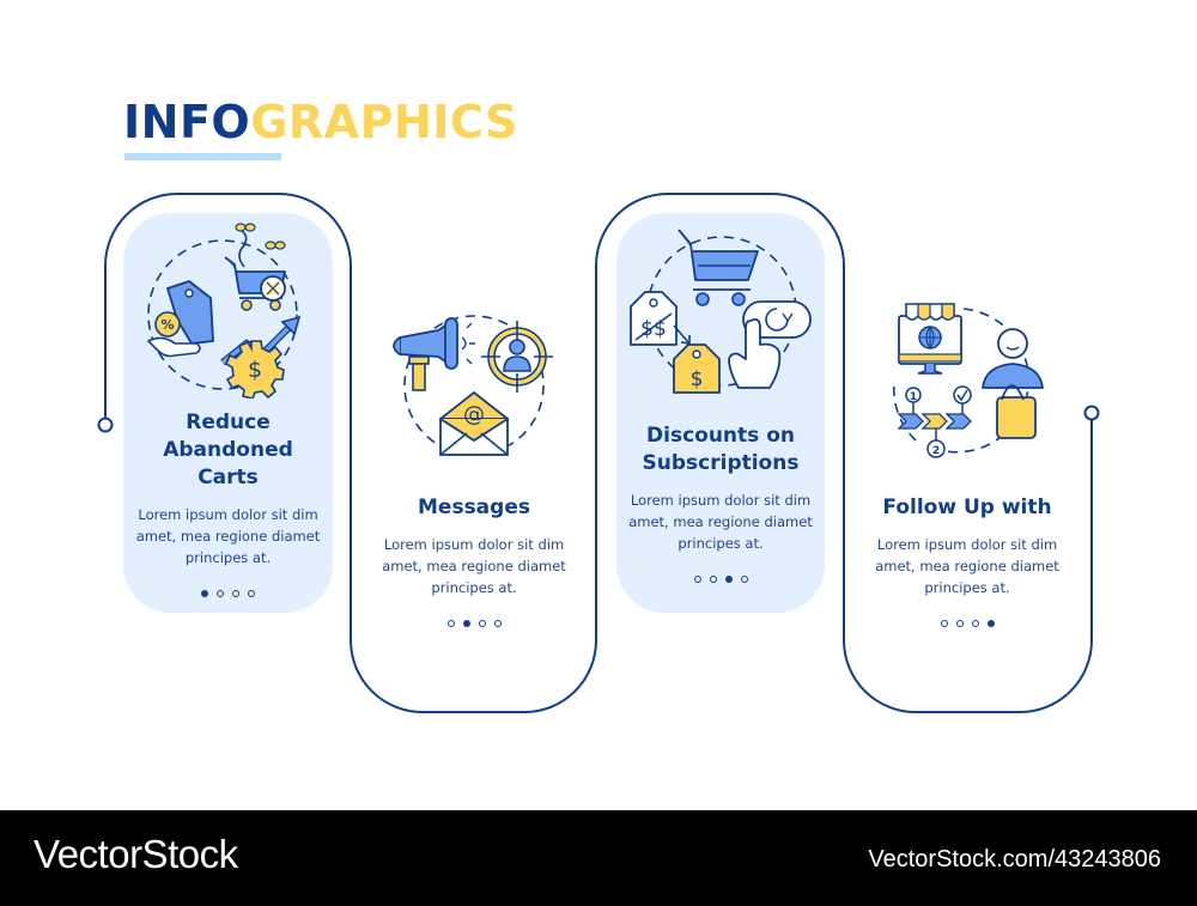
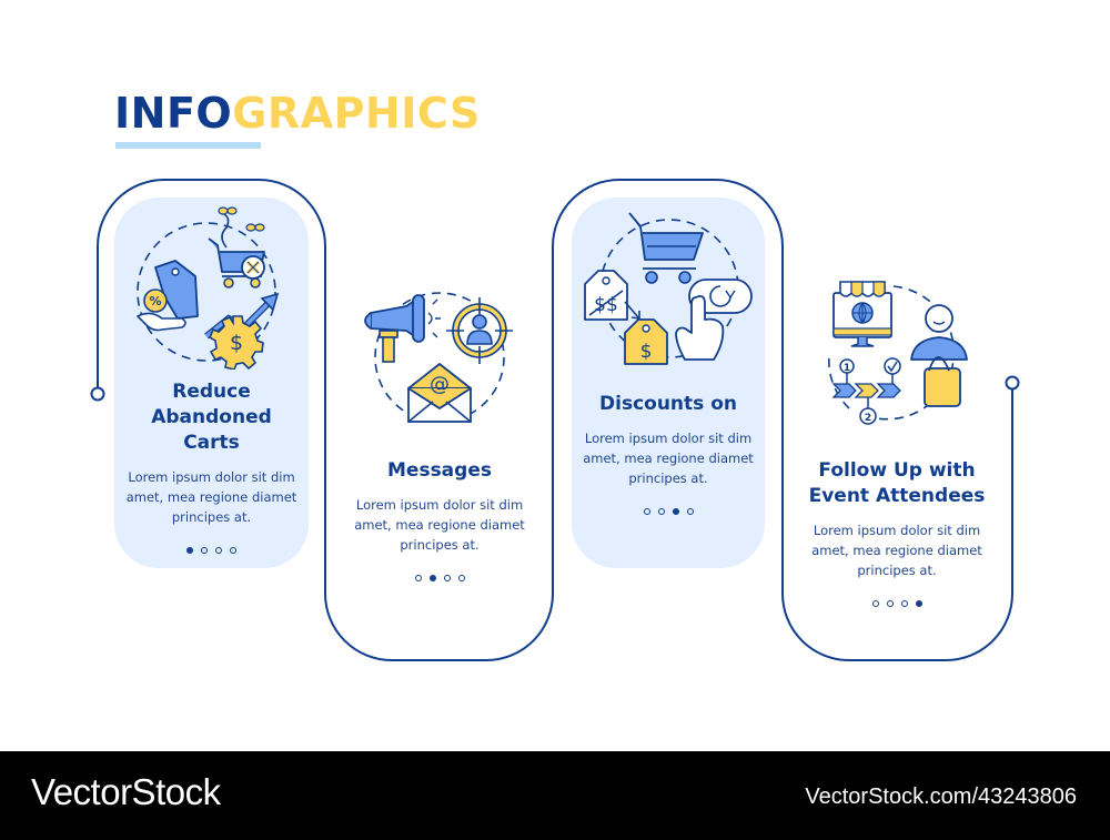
  INFOGRAPHICS
  %
  $
  @
  $$
  $
  1
  2
  Reduce
  Abandoned
  Carts
  Lorem ipsum dolor sit dim
  amet, mea regione diamet
  principes at.
  Messages
  Lorem ipsum dolor sit dim
  amet, mea regione diamet
  principes at.
  Discounts on
- Subscriptions
  Lorem ipsum dolor sit dim
  amet, mea regione diamet
  principes at.
  Follow Up with
+ Event Attendees
  Lorem ipsum dolor sit dim
  amet, mea regione diamet
  principes at.
  VectorStock
  VectorStock.com/43243806
